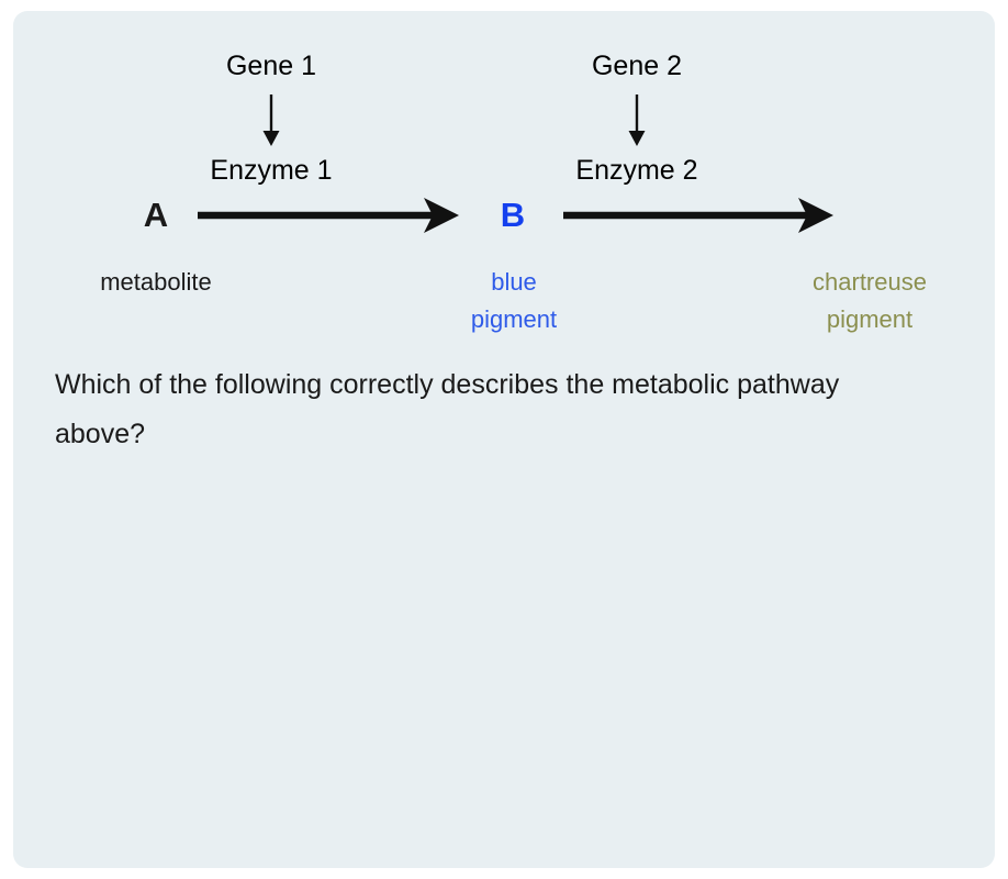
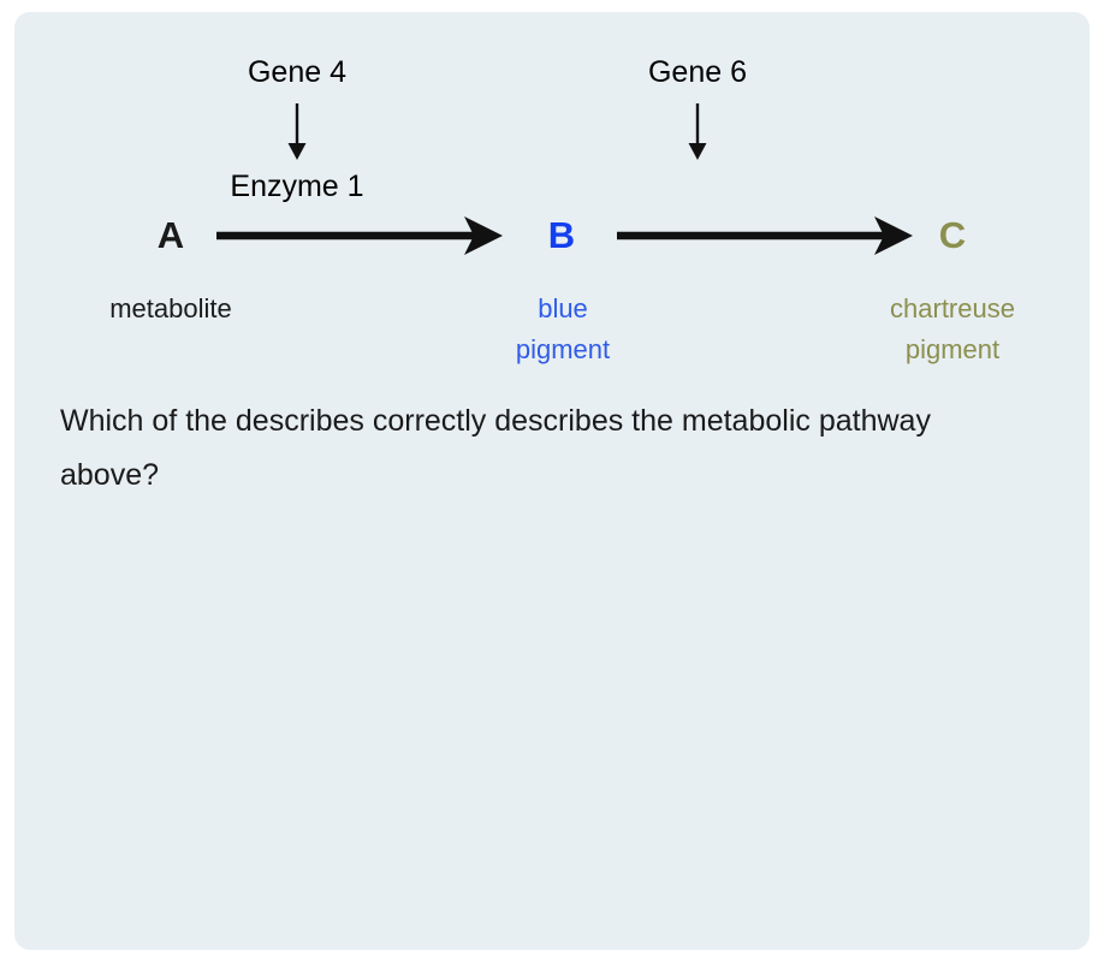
- Gene 1
+ Gene 4
- Gene 2
+ Gene 6
  Enzyme 1
- Enzyme 2
  A
  B
+ C
  metabolite
  blue
  pigment
  chartreuse
  pigment
- Which of the following correctly describes the metabolic pathway above?
+ Which of the describes correctly describes the metabolic pathway above?
